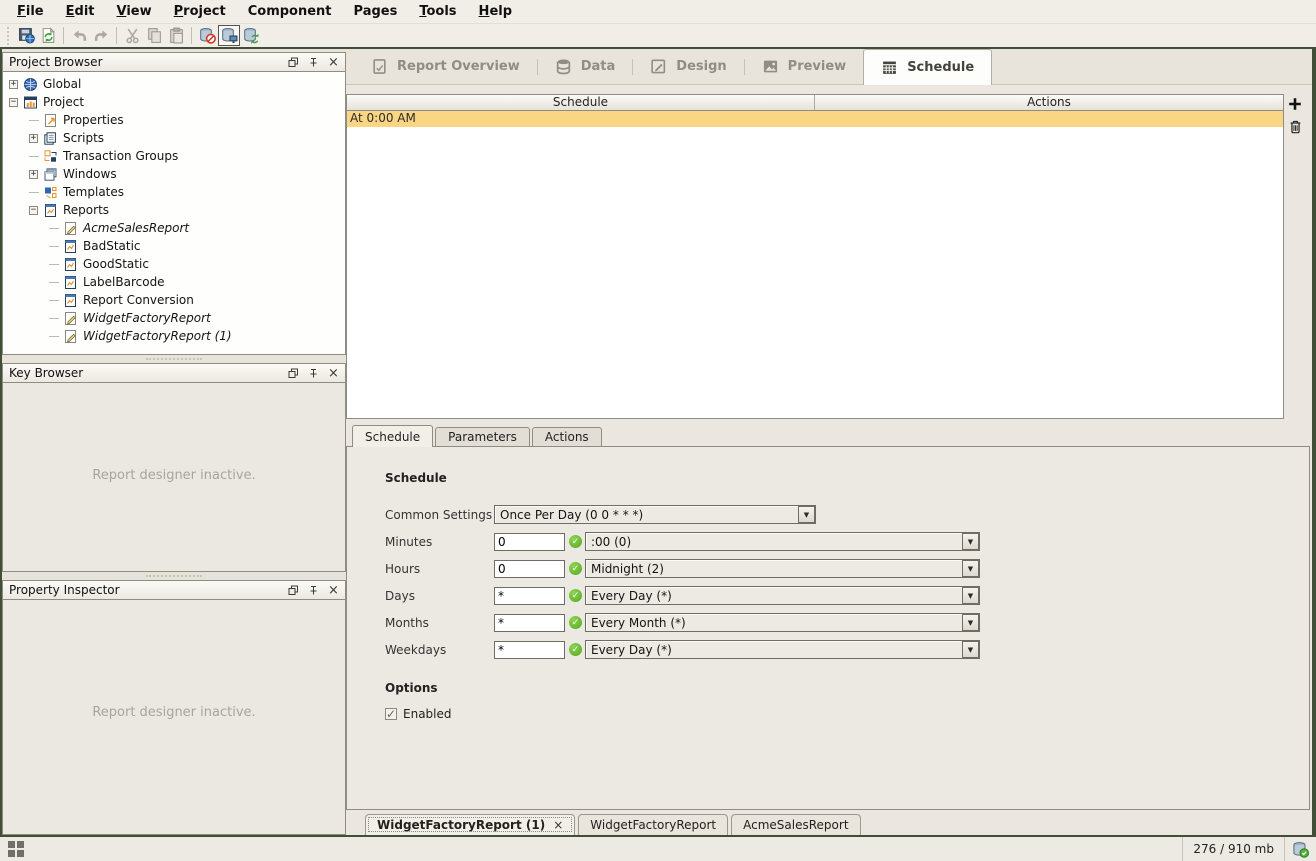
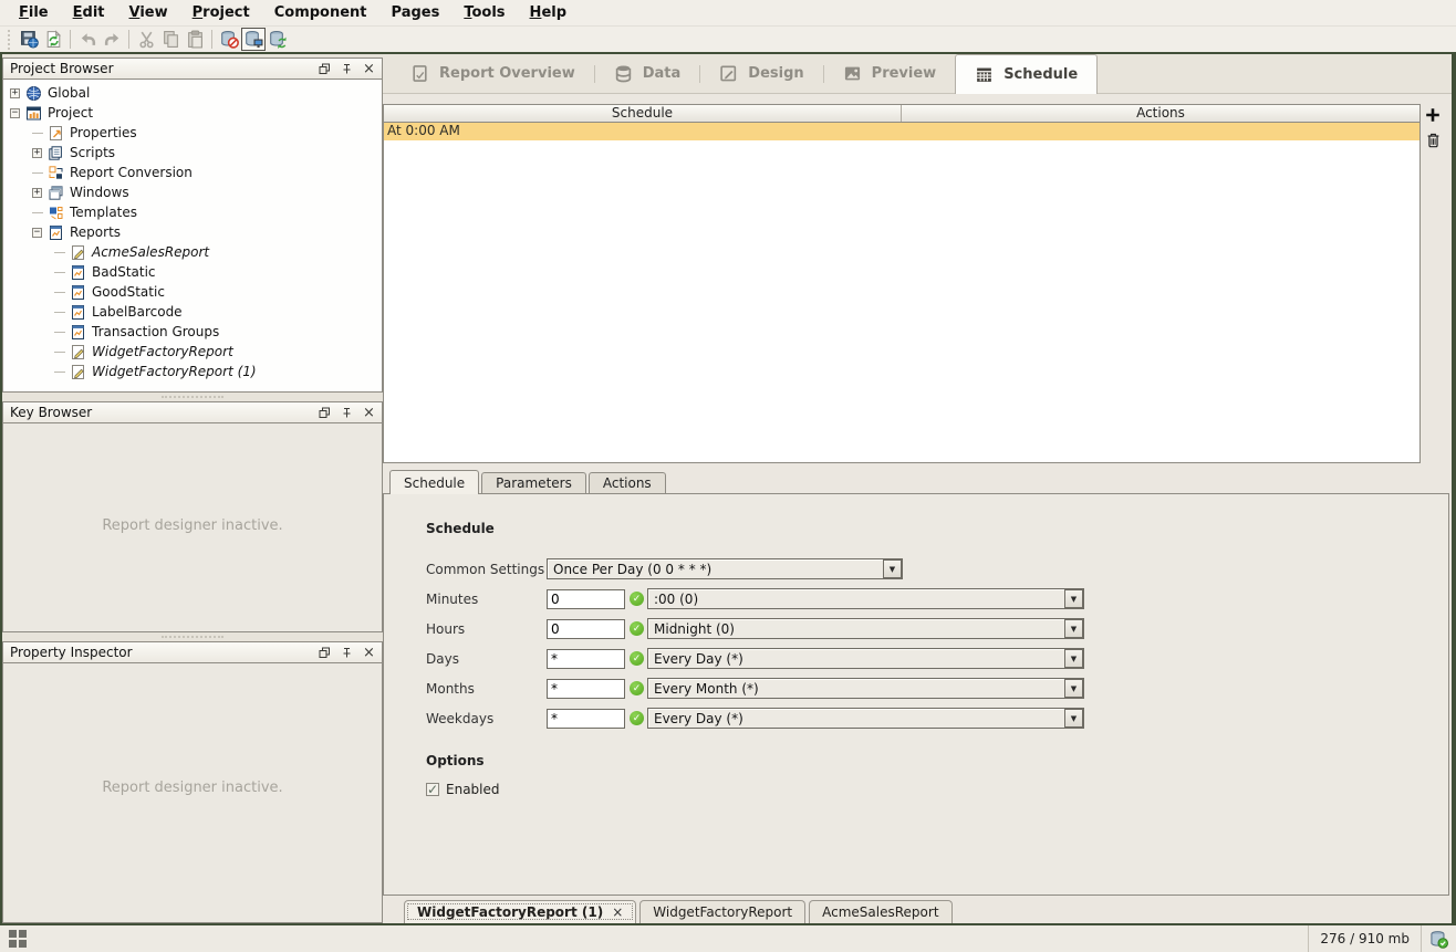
  File
  Edit
  View
  Project
  Component
  Pages
  Tools
  Help
  Project Browser
  ×
  +
  Global
  −
  Project
  Properties
  +
  Scripts
- Transaction Groups
+ Report Conversion
  +
  Windows
  Templates
  −
  Reports
  AcmeSalesReport
  BadStatic
  GoodStatic
  LabelBarcode
- Report Conversion
+ Transaction Groups
  WidgetFactoryReport
  WidgetFactoryReport (1)
  Key Browser
  ×
  Report designer inactive.
  Property Inspector
  ×
  Report designer inactive.
  Report Overview
  Data
  Design
  Preview
  Schedule
  Schedule
  Actions
  At 0:00 AM
  Schedule
  Parameters
  Actions
  Schedule
  Common Settings
  Once Per Day (0 0 * * *)
  ▼
  Minutes
  0
  ✓
  :00 (0)
  ▼
  Hours
  0
  ✓
- Midnight (2)
+ Midnight (0)
  ▼
  Days
  *
  ✓
  Every Day (*)
  ▼
  Months
  *
  ✓
  Every Month (*)
  ▼
  Weekdays
  *
  ✓
  Every Day (*)
  ▼
  Options
  ✓
  Enabled
  WidgetFactoryReport (1)
  ×
  WidgetFactoryReport
  AcmeSalesReport
  276 / 910 mb
